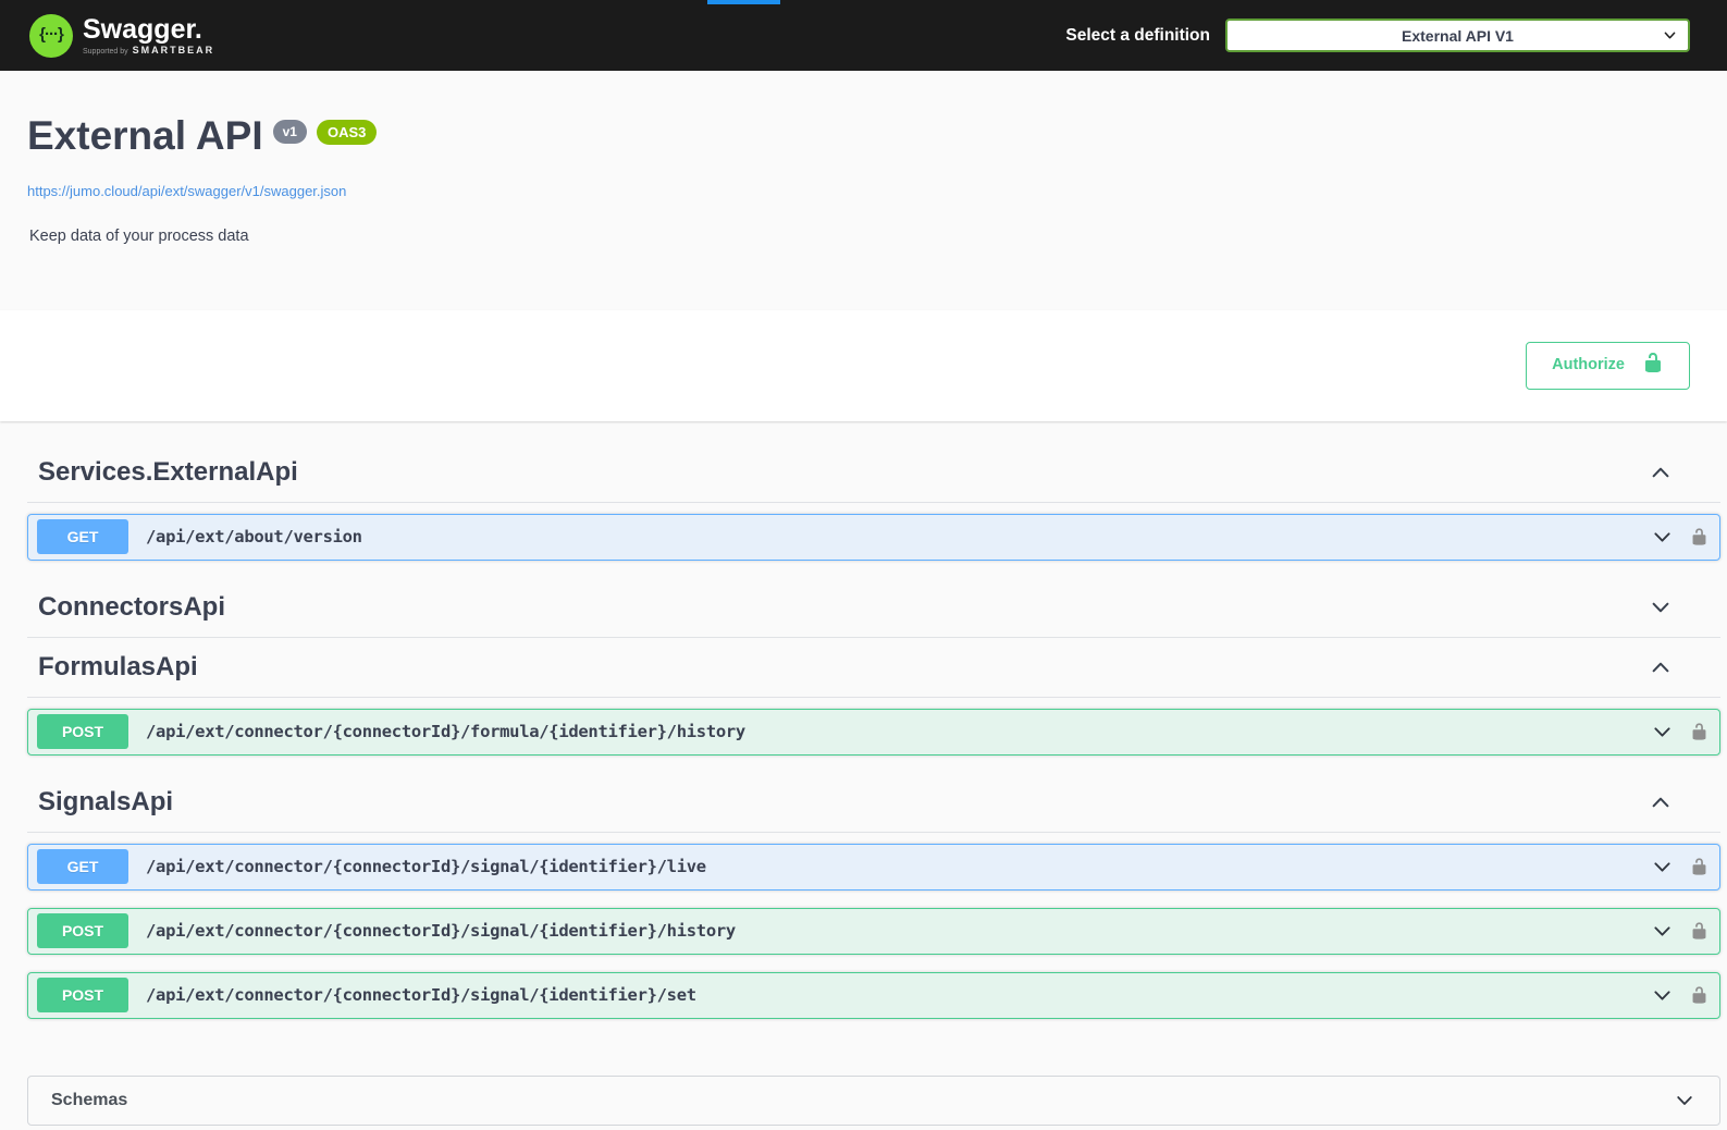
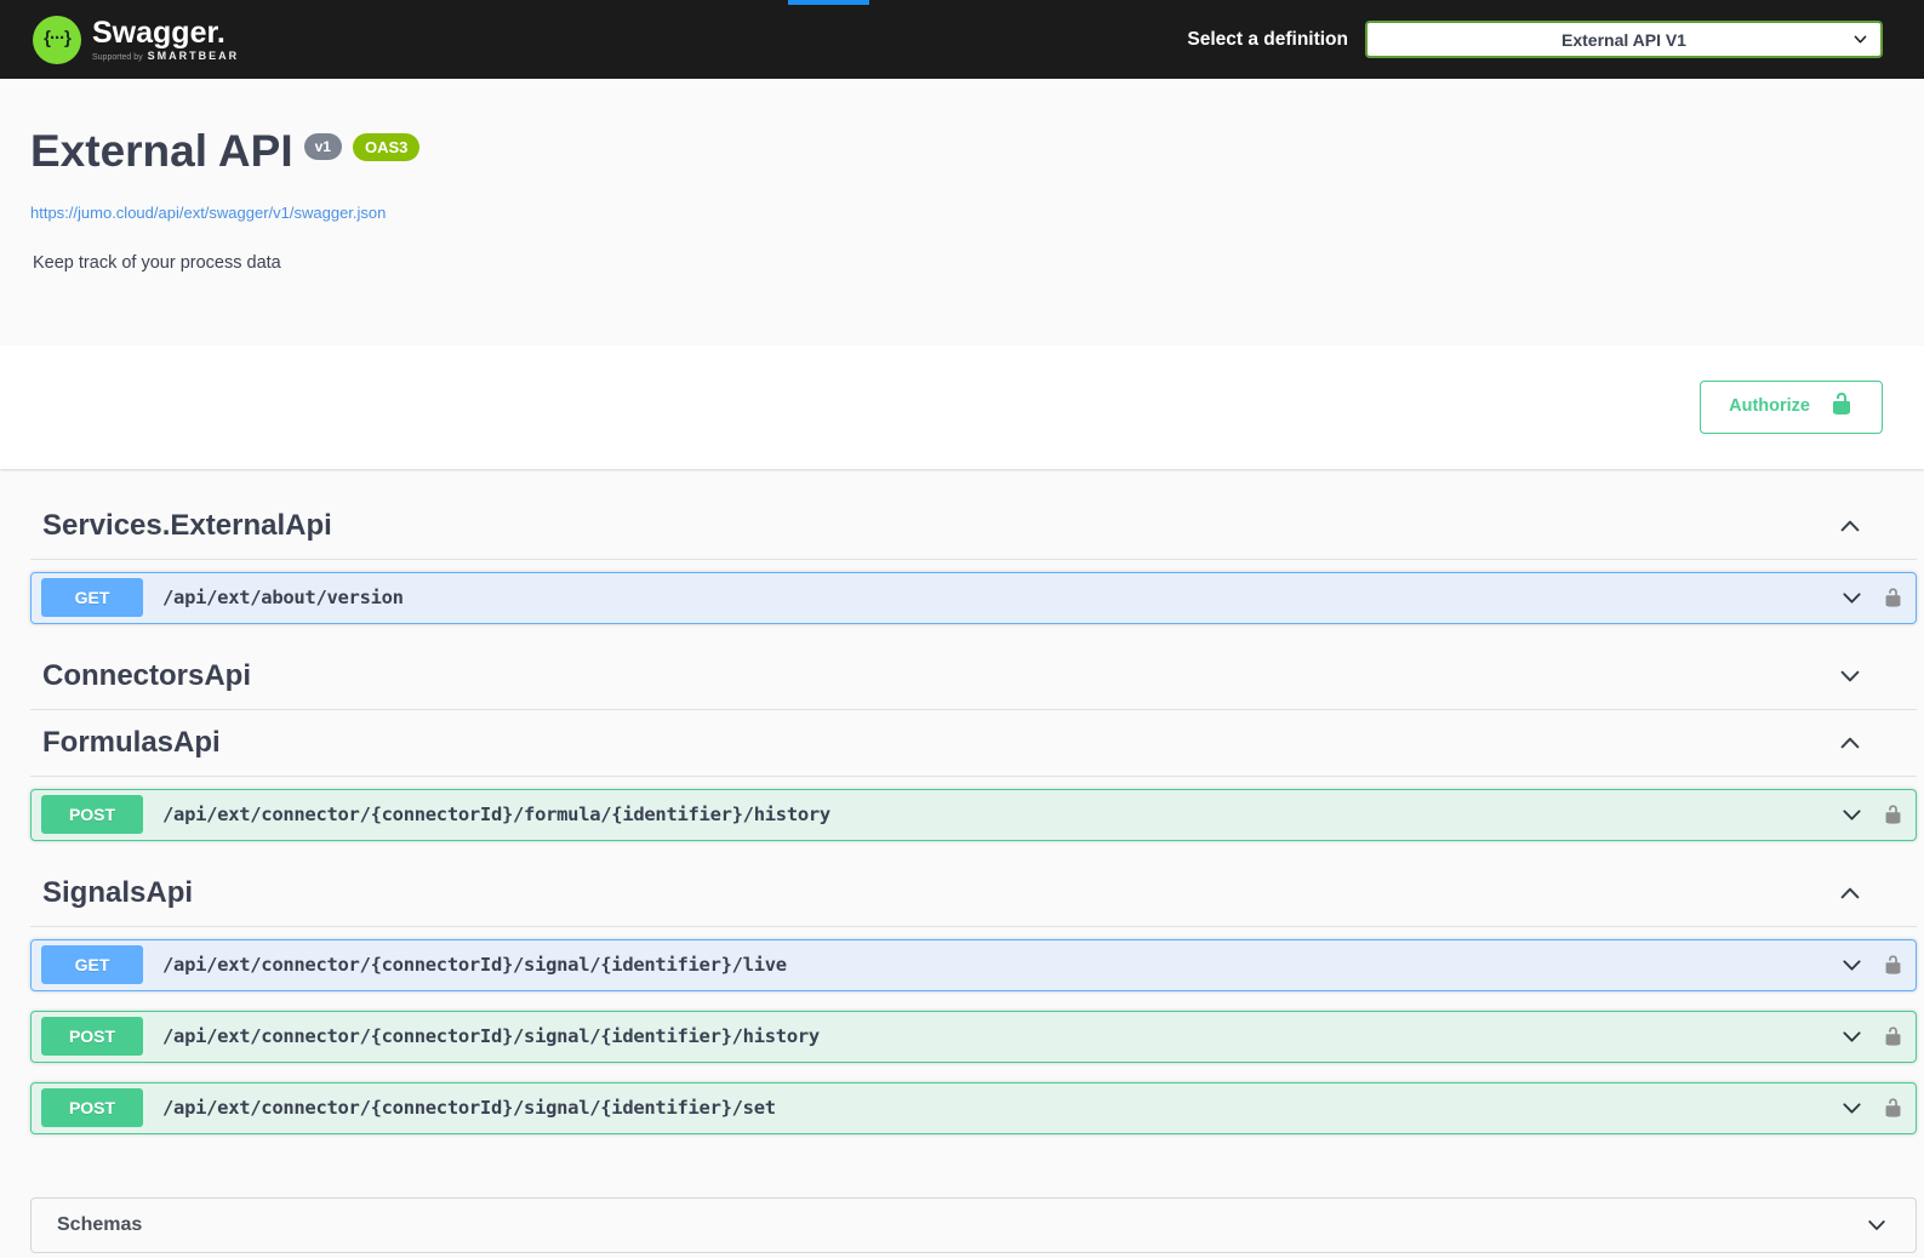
  {···}
  Swagger.
  SMARTBEAR
  Select a definition
  External API V1
  External API
  v1
  OAS3
  https://jumo.cloud/api/ext/swagger/v1/swagger.json
- Keep data of your process data
+ Keep track of your process data
  Authorize
  Services.ExternalApi
  GET
  /api/ext/about/version
  ConnectorsApi
  FormulasApi
  POST
  /api/ext/connector/{connectorId}/formula/{identifier}/history
  SignalsApi
  GET
  /api/ext/connector/{connectorId}/signal/{identifier}/live
  POST
  /api/ext/connector/{connectorId}/signal/{identifier}/history
  POST
  /api/ext/connector/{connectorId}/signal/{identifier}/set
  Schemas
